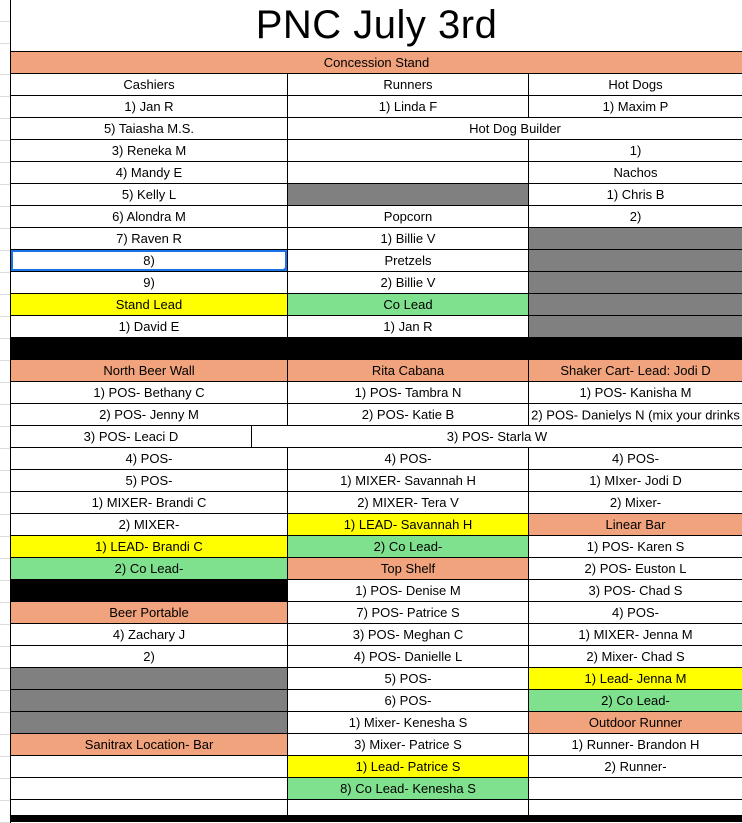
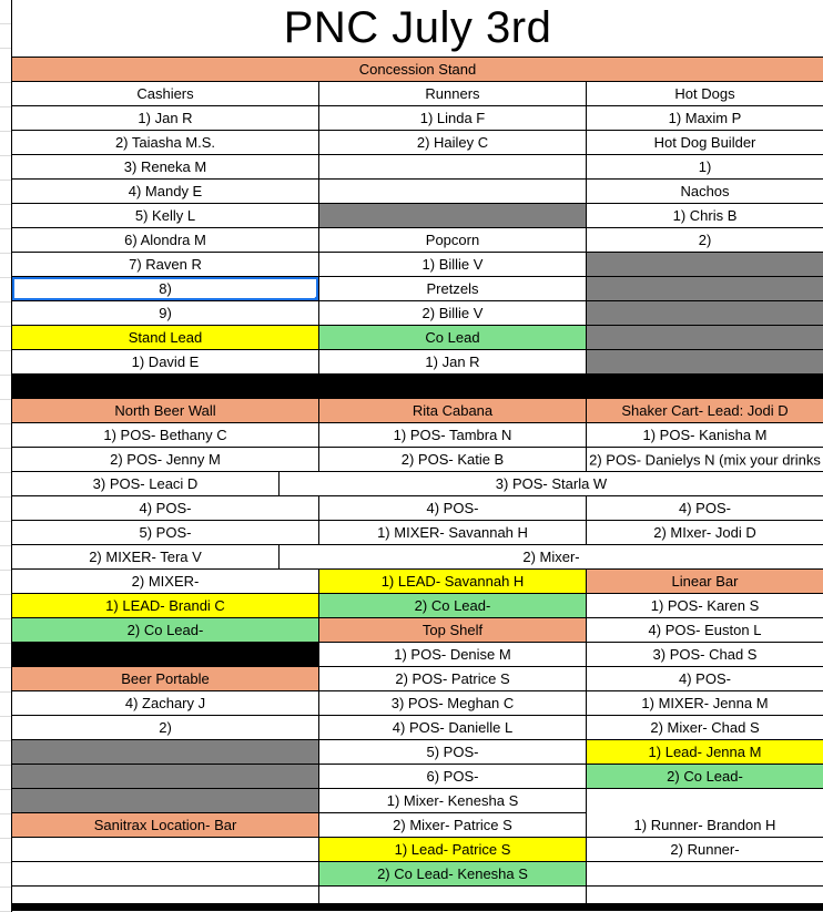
  PNC July 3rd
  Concession Stand
  Cashiers
  Runners
  Hot Dogs
  1) Jan R
  1) Linda F
  1) Maxim P
- 5) Taiasha M.S.
+ 2) Taiasha M.S.
+ 2) Hailey C
  Hot Dog Builder
  3) Reneka M
  1)
  4) Mandy E
  Nachos
  5) Kelly L
  1) Chris B
  6) Alondra M
  Popcorn
  2)
  7) Raven R
  1) Billie V
  8)
  Pretzels
  9)
  2) Billie V
  Stand Lead
  Co Lead
  1) David E
  1) Jan R
  North Beer Wall
  Rita Cabana
  Shaker Cart- Lead: Jodi D
  1) POS- Bethany C
  1) POS- Tambra N
  1) POS- Kanisha M
  2) POS- Jenny M
  2) POS- Katie B
  2) POS- Danielys N (mix your drinks
  3) POS- Leaci D
  3) POS- Starla W
  4) POS-
  4) POS-
  4) POS-
  5) POS-
  1) MIXER- Savannah H
- 1) MIxer- Jodi D
+ 2) MIxer- Jodi D
- 1) MIXER- Brandi C
  2) MIXER- Tera V
  2) Mixer-
  2) MIXER-
  1) LEAD- Savannah H
  Linear Bar
  1) LEAD- Brandi C
  2) Co Lead-
  1) POS- Karen S
  2) Co Lead-
  Top Shelf
- 2) POS- Euston L
+ 4) POS- Euston L
  1) POS- Denise M
  3) POS- Chad S
  Beer Portable
- 7) POS- Patrice S
+ 2) POS- Patrice S
  4) POS-
  4) Zachary J
  3) POS- Meghan C
  1) MIXER- Jenna M
  2)
  4) POS- Danielle L
  2) Mixer- Chad S
  5) POS-
  1) Lead- Jenna M
  6) POS-
  2) Co Lead-
  1) Mixer- Kenesha S
- Outdoor Runner
  Sanitrax Location- Bar
- 3) Mixer- Patrice S
+ 2) Mixer- Patrice S
  1) Runner- Brandon H
  1) Lead- Patrice S
  2) Runner-
- 8) Co Lead- Kenesha S
+ 2) Co Lead- Kenesha S
